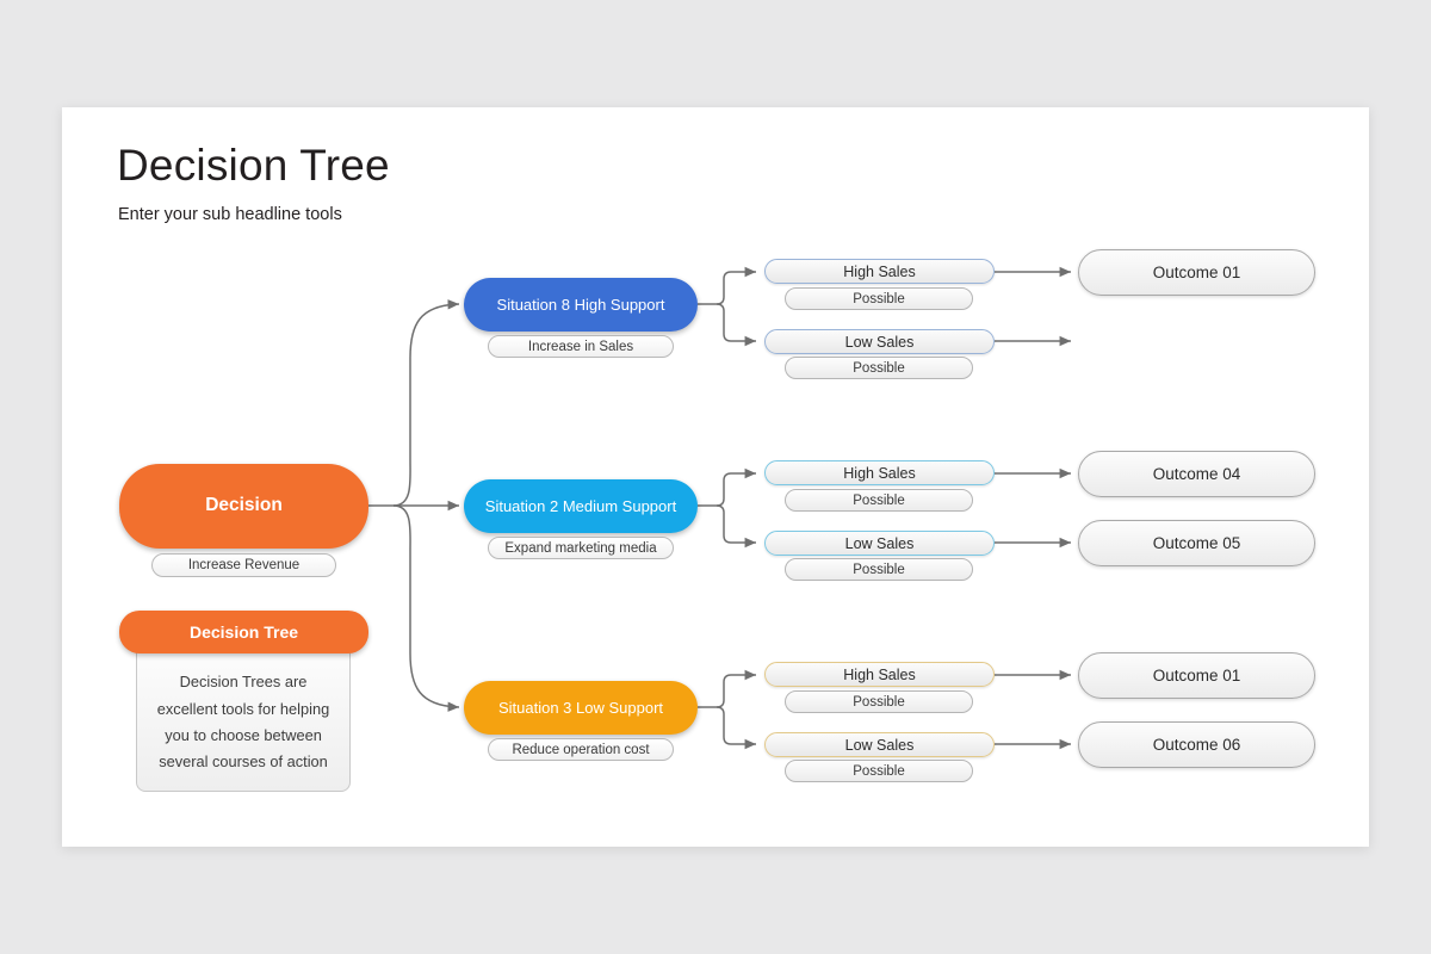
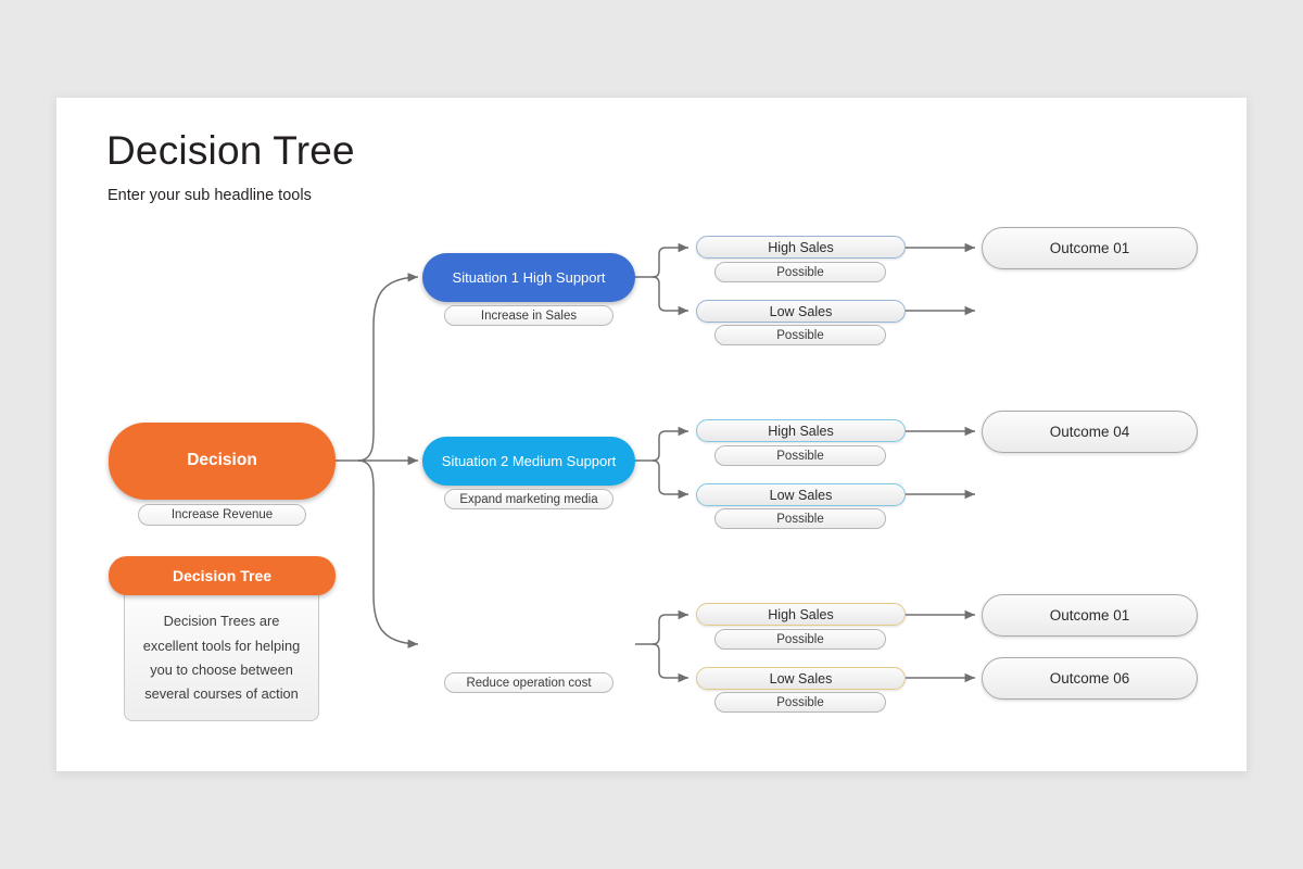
  Decision Tree
  Enter your sub headline tools
  Decision
  Increase Revenue
  Decision Tree
  Decision Trees are excellent tools for helping you to choose between several courses of action
- Situation 8 High Support
+ Situation 1 High Support
  Increase in Sales
  High Sales
  Possible
  Outcome 01
  Low Sales
  Possible
  Situation 2 Medium Support
  Expand marketing media
  High Sales
  Possible
  Outcome 04
  Low Sales
  Possible
- Outcome 05
- Situation 3 Low Support
  Reduce operation cost
  High Sales
  Possible
  Outcome 01
  Low Sales
  Possible
  Outcome 06
